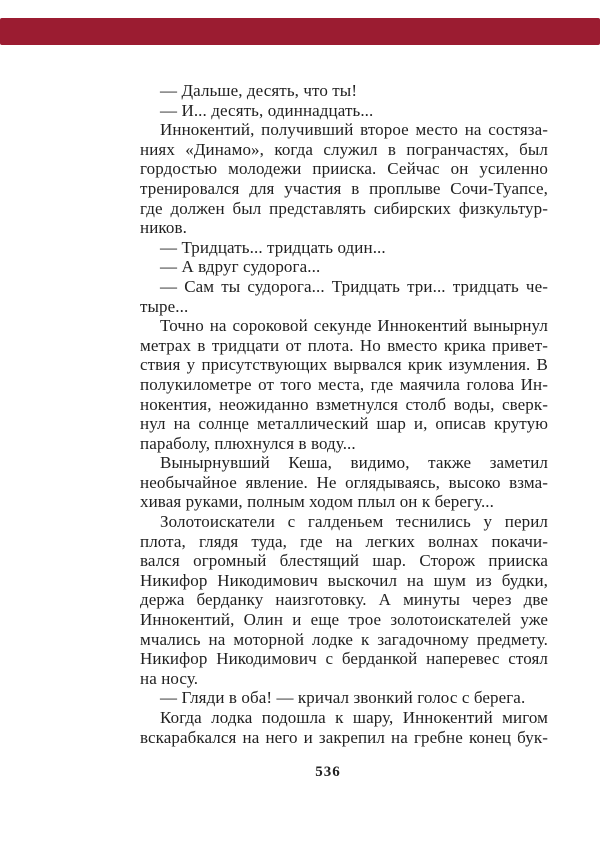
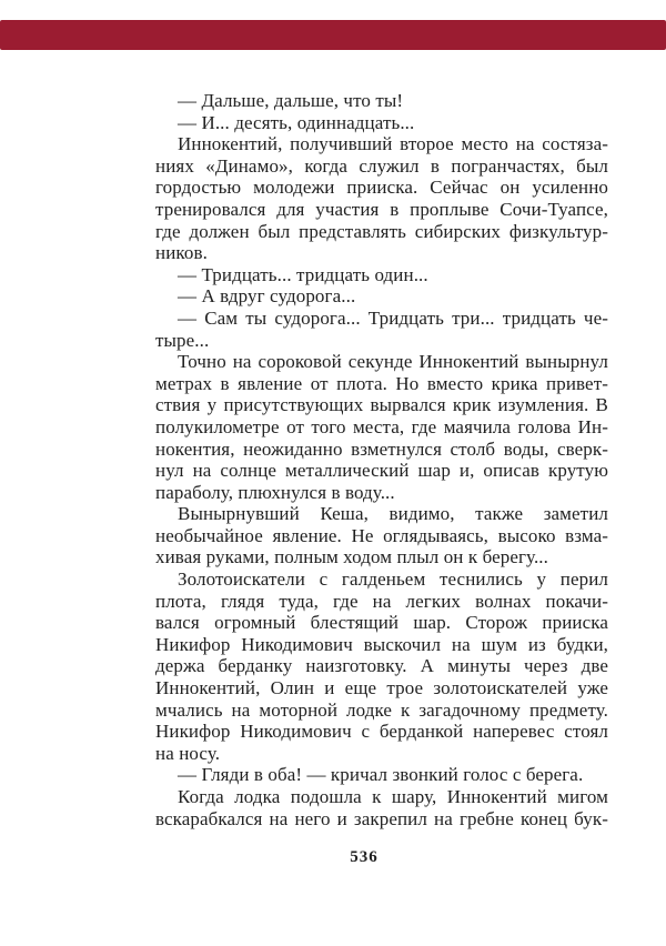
- — Дальше, десять, что ты!
+ — Дальше, дальше, что ты!
  — И... десять, одиннадцать...
  Иннокентий, получивший второе место на состяза-
  ниях «Динамо», когда служил в погранчастях, был
  гордостью молодежи прииска. Сейчас он усиленно
  тренировался для участия в проплыве Сочи-Туапсе,
  где должен был представлять сибирских физкультур-
  ников.
  — Тридцать... тридцать один...
  — А вдруг судорога...
  — Сам ты судорога... Тридцать три... тридцать че-
  тыре...
  Точно на сороковой секунде Иннокентий вынырнул
- метрах в тридцати от плота. Но вместо крика привет-
+ метрах в явление от плота. Но вместо крика привет-
  ствия у присутствующих вырвался крик изумления. В
  полукилометре от того места, где маячила голова Ин-
  нокентия, неожиданно взметнулся столб воды, сверк-
  нул на солнце металлический шар и, описав крутую
  параболу, плюхнулся в воду...
  Вынырнувший Кеша, видимо, также заметил
  необычайное явление. Не оглядываясь, высоко взма-
  хивая руками, полным ходом плыл он к берегу...
  Золотоискатели с галденьем теснились у перил
  плота, глядя туда, где на легких волнах покачи-
  вался огромный блестящий шар. Сторож прииска
  Никифор Никодимович выскочил на шум из будки,
  держа берданку наизготовку. А минуты через две
  Иннокентий, Олин и еще трое золотоискателей уже
  мчались на моторной лодке к загадочному предмету.
  Никифор Никодимович с берданкой наперевес стоял
  на носу.
  — Гляди в оба! — кричал звонкий голос с берега.
  Когда лодка подошла к шару, Иннокентий мигом
  вскарабкался на него и закрепил на гребне конец бук-
  536
